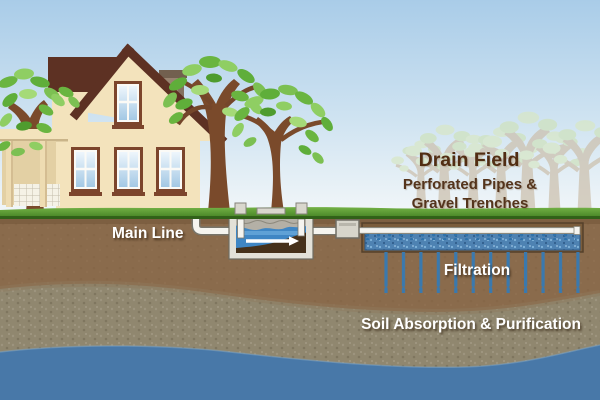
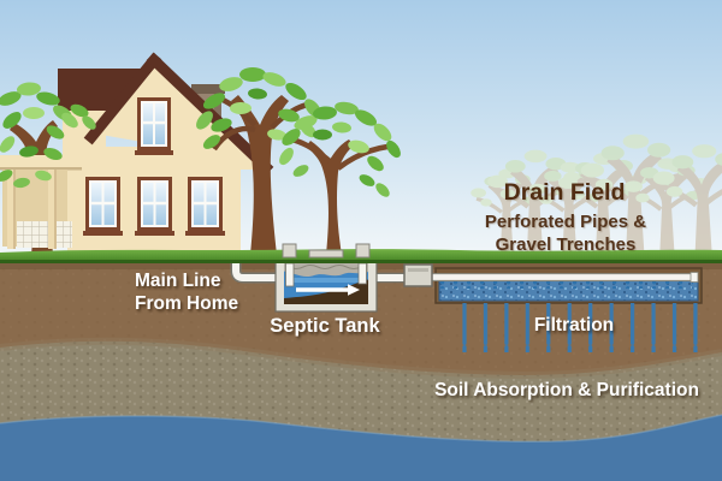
  Drain Field
  Perforated Pipes &
  Gravel Trenches
  Main Line
+ From Home
+ Septic Tank
  Filtration
  Soil Absorption & Purification
